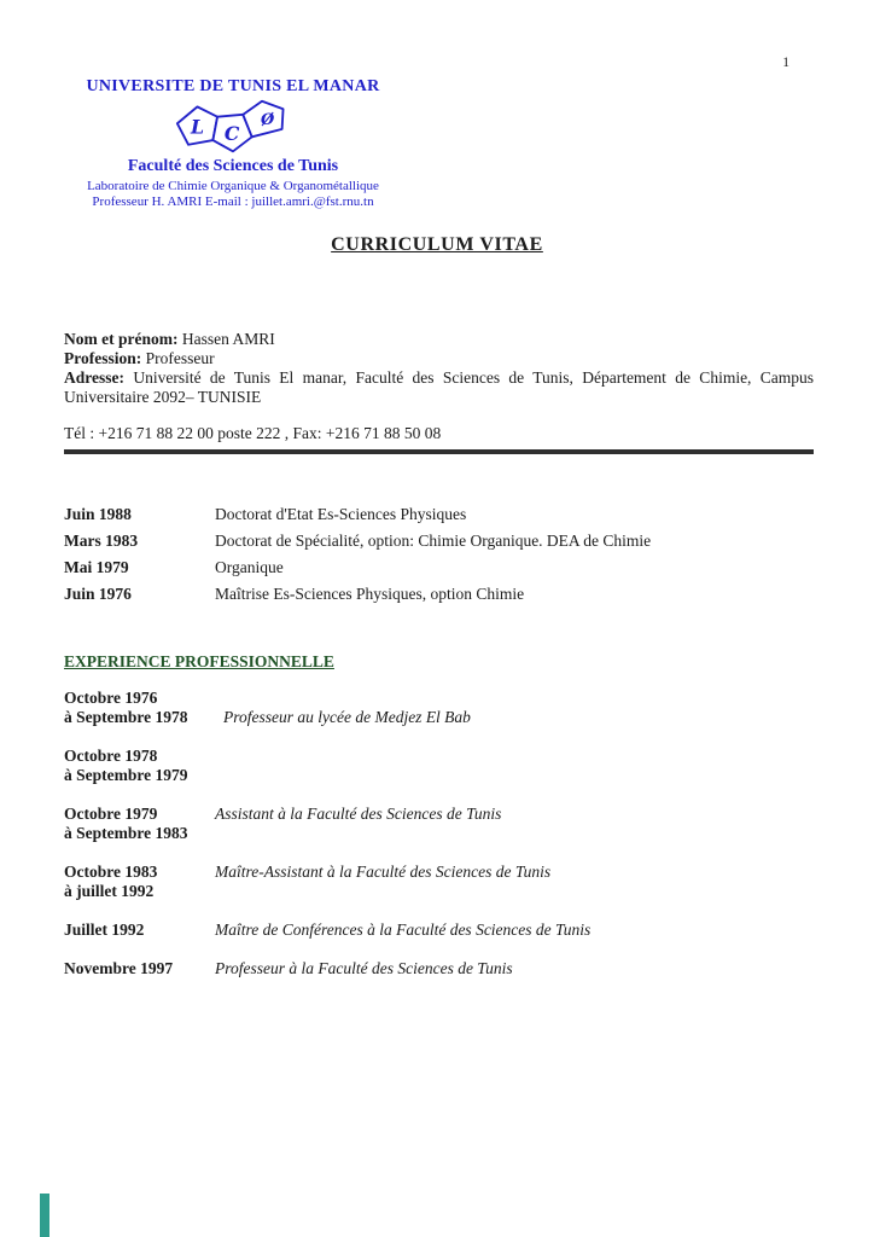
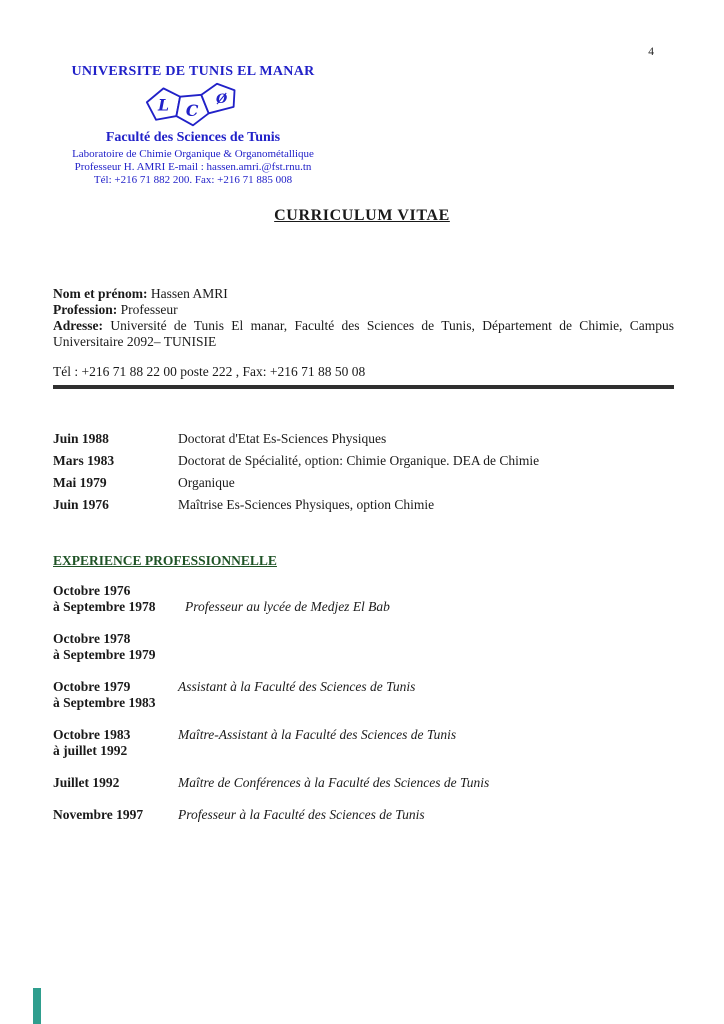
- 1
+ 4
  UNIVERSITE DE TUNIS EL MANAR
  L
  C
  O
  Faculté des Sciences de Tunis
  Laboratoire de Chimie Organique & Organométallique
- Professeur H. AMRI E-mail : juillet.amri.@fst.rnu.tn
+ Professeur H. AMRI E-mail : hassen.amri.@fst.rnu.tn
+ Tél: +216 71 882 200. Fax: +216 71 885 008
  CURRICULUM VITAE
  Nom et prénom: Hassen AMRI
  Profession: Professeur
  Adresse: Université de Tunis El manar, Faculté des Sciences de Tunis, Département de Chimie, Campus Universitaire 2092– TUNISIE
  Tél : +216 71 88 22 00 poste 222 , Fax: +216 71 88 50 08
  Juin 1988
  Doctorat d'Etat Es-Sciences Physiques
  Mars 1983
  Doctorat de Spécialité, option: Chimie Organique. DEA de Chimie
  Mai 1979
  Organique
  Juin 1976
  Maîtrise Es-Sciences Physiques, option Chimie
  EXPERIENCE PROFESSIONNELLE
  Octobre 1976
  à Septembre 1978
  Professeur au lycée de Medjez El Bab
  Octobre 1978
  à Septembre 1979
  Octobre 1979
  à Septembre 1983
  Assistant à la Faculté des Sciences de Tunis
  Octobre 1983
  à juillet 1992
  Maître-Assistant à la Faculté des Sciences de Tunis
  Juillet 1992
  Maître de Conférences à la Faculté des Sciences de Tunis
  Novembre 1997
  Professeur à la Faculté des Sciences de Tunis
